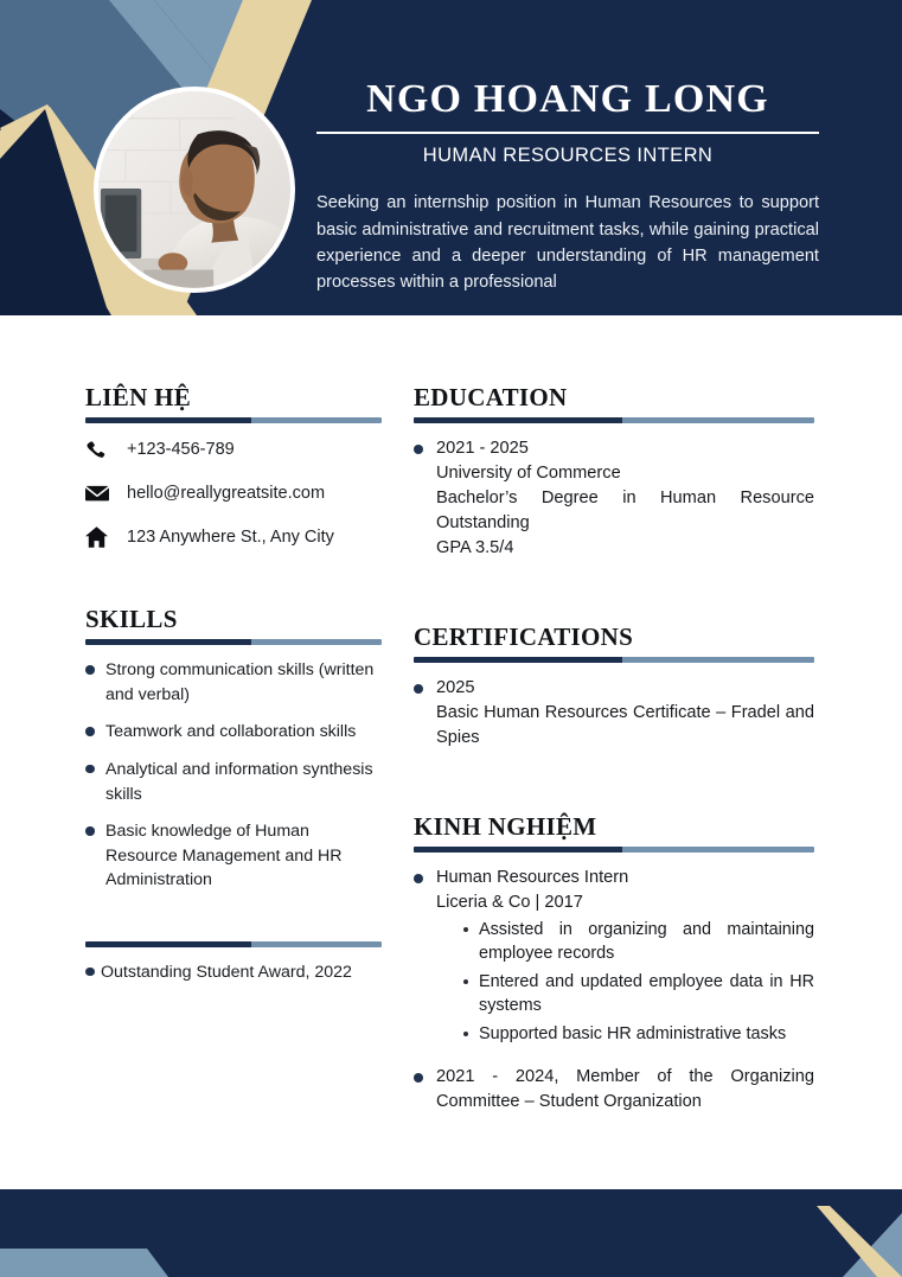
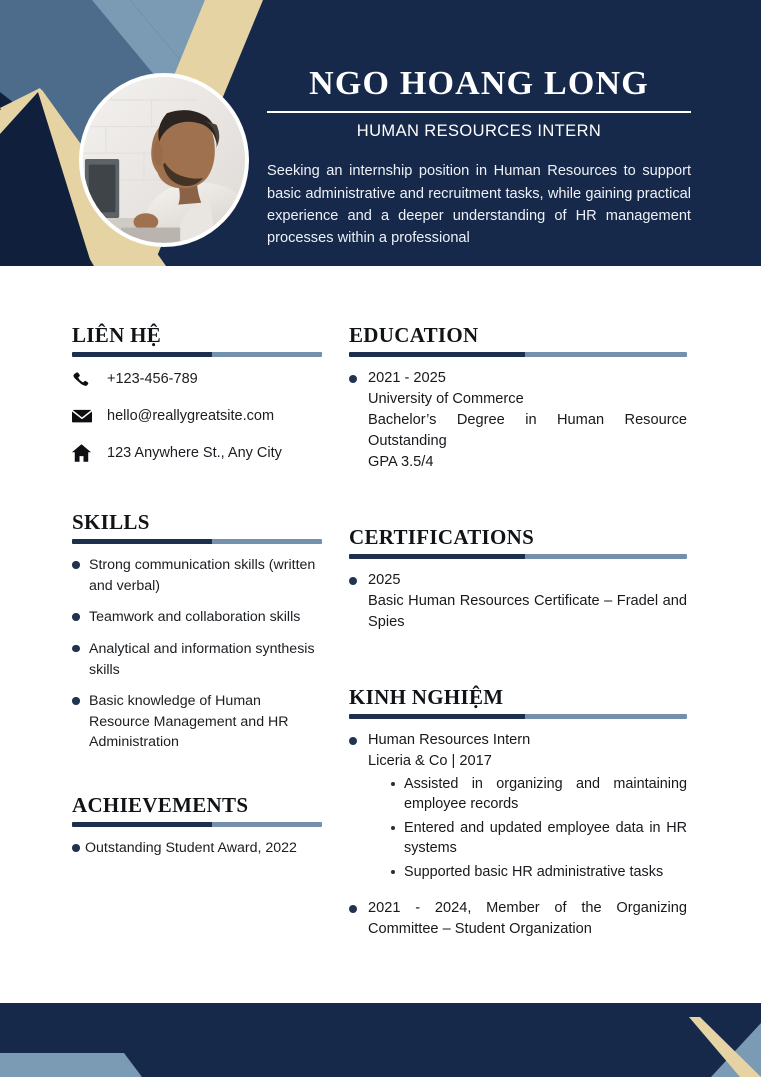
  NGO HOANG LONG
  HUMAN RESOURCES INTERN
  Seeking an internship position in Human Resources to support basic administrative and recruitment tasks, while gaining practical experience and a deeper understanding of HR management processes within a professional
  LIÊN HỆ
  +123-456-789
  hello@reallygreatsite.com
  123 Anywhere St., Any City
  SKILLS
  Strong communication skills (written and verbal)
  Teamwork and collaboration skills
  Analytical and information synthesis skills
  Basic knowledge of Human Resource Management and HR Administration
+ ACHIEVEMENTS
  Outstanding Student Award, 2022
  EDUCATION
  2021 - 2025
  University of Commerce
  Bachelor’s Degree in Human Resource Outstanding
  GPA 3.5/4
  CERTIFICATIONS
  2025
  Basic Human Resources Certificate – Fradel and Spies
  KINH NGHIỆM
  Human Resources Intern
  Liceria & Co | 2017
  Assisted in organizing and maintaining employee records
  Entered and updated employee data in HR systems
  Supported basic HR administrative tasks
  2021 - 2024, Member of the Organizing Committee – Student Organization
